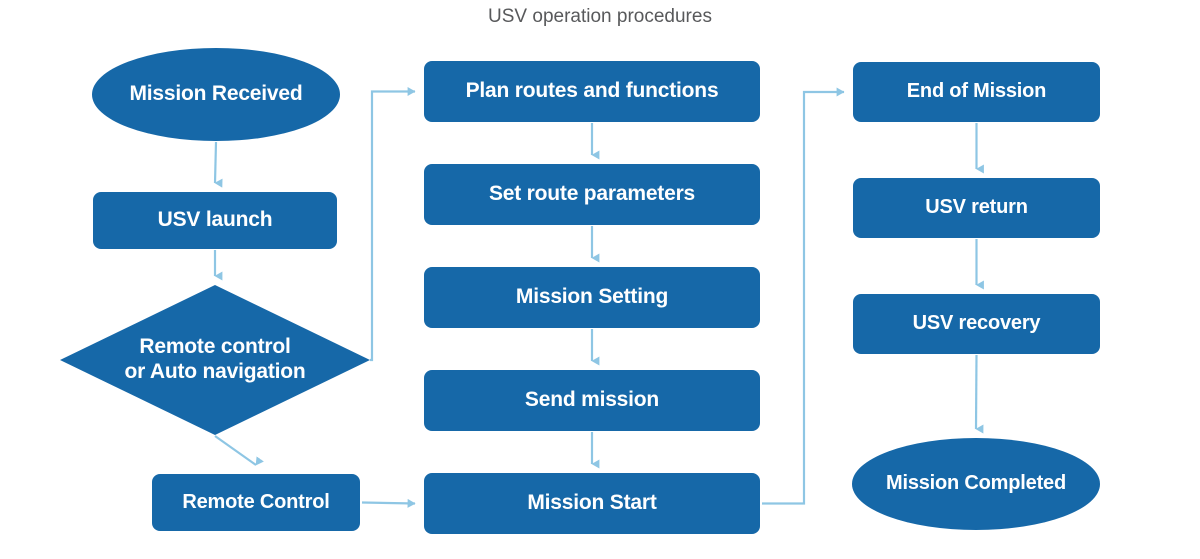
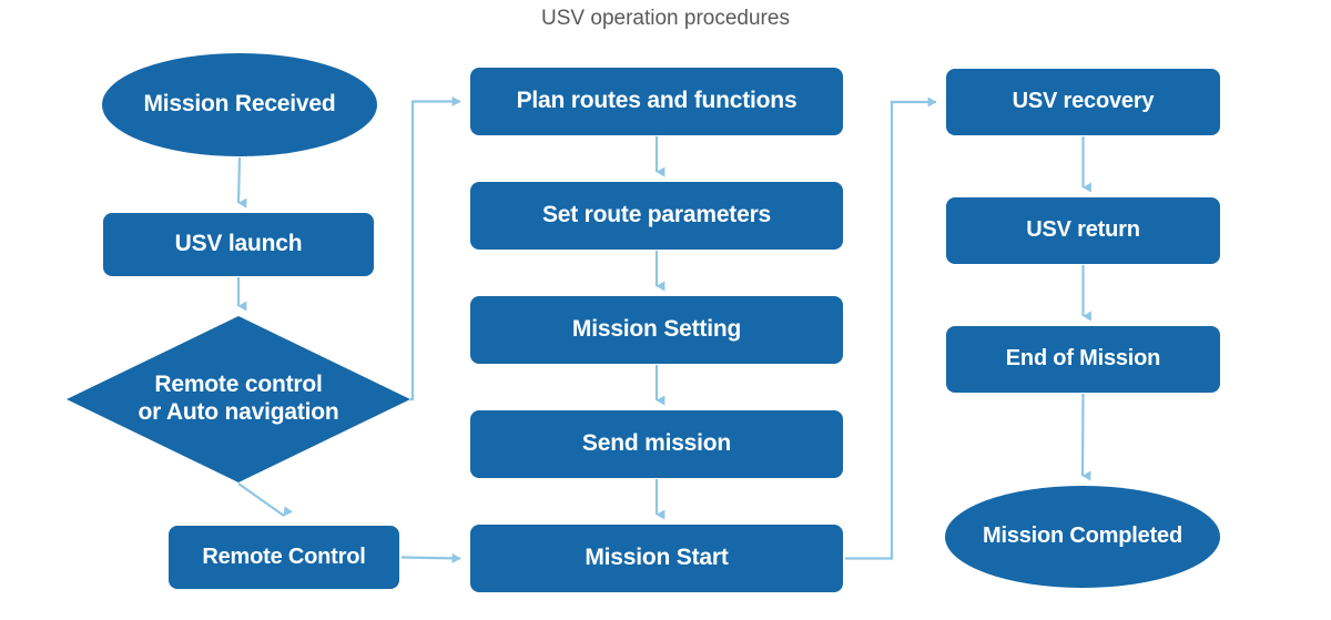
  USV operation procedures
  Mission Received
  USV launch
  Remote control
  or Auto navigation
  Remote Control
  Plan routes and functions
  Set route parameters
  Mission Setting
  Send mission
  Mission Start
- End of Mission
+ USV recovery
  USV return
- USV recovery
+ End of Mission
  Mission Completed
